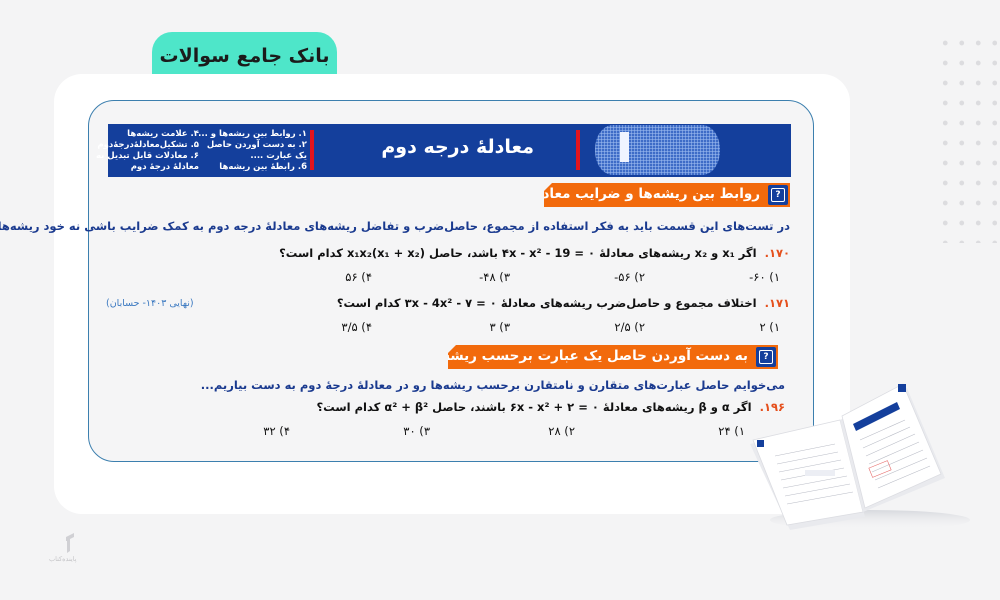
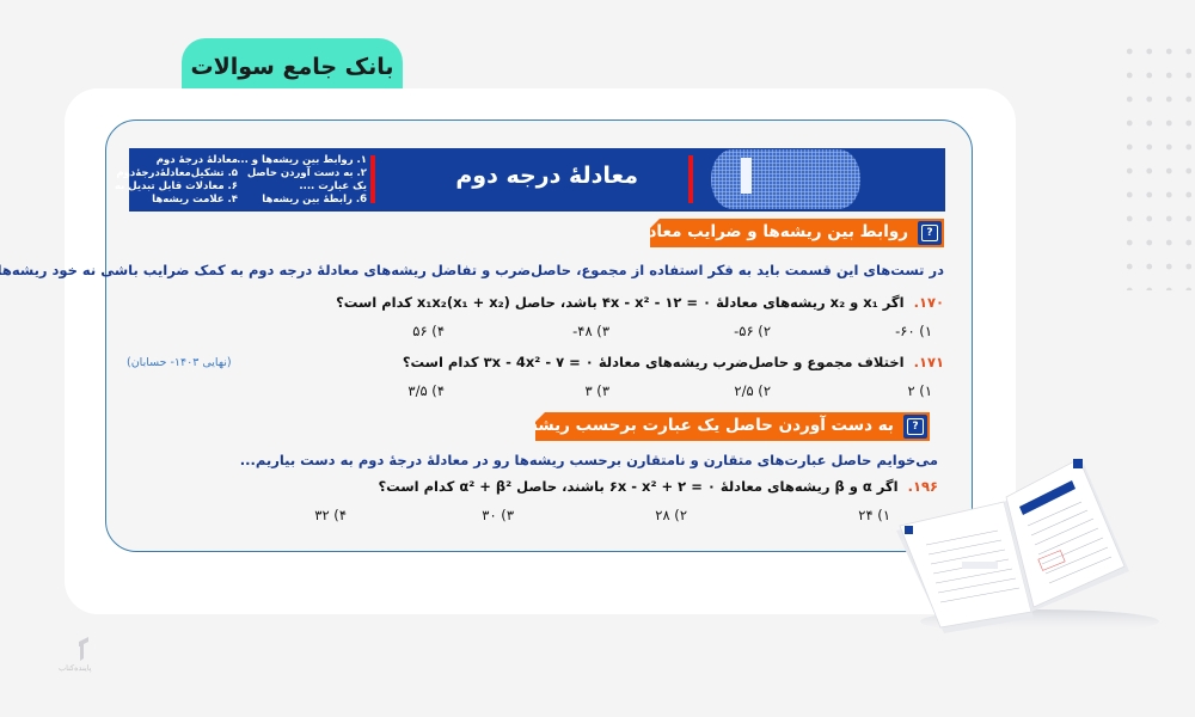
  بانک جامع سوالات
- ۴. علامت ریشه‌ها
+ معادلهٔ درجهٔ دوم
  ۵. تشکیل‌معادلهٔ‌درجهٔ‌دو
  ۶. معادلات قابل تبدیل
- معادلهٔ درجهٔ دوم
+ ۴. علامت ریشه‌ها
  ۱. روابط بین ریشه‌ها و ...
  ۲. به دست آوردن حاصل
  یک عبارت ....
  6. رابطهٔ بین ریشه‌ها
  معادلهٔ درجه دوم
  ?
  روابط بین ریشه‌ها و ضرایب معاد
  در تست‌های این قسمت باید به فکر استفاده از مجموع، حاصل‌ضرب و تفاضل ریشه‌های معادلهٔ درجه دوم به کمک ضرایب باشی نه خود ریشه‌ه
- ۱۷۰.اگر x₁ و x₂ ریشه‌های معادلهٔ ۰ = 19 - ۴x - x² باشد، حاصل (x₁ + x₂)x₁x₂ کدام است؟
+ ۱۷۰.اگر x₁ و x₂ ریشه‌های معادلهٔ ۰ = ۱۲ - ۴x - x² باشد، حاصل (x₁ + x₂)x₁x₂ کدام است؟
  ۱) ۶۰-
  ۲) ۵۶-
  ۳) ۴۸-
  ۴) ۵۶
  ۱۷۱.اختلاف مجموع و حاصل‌ضرب ریشه‌های معادلهٔ ۰ = ۷ - ۳x - 4x² کدام است؟
  (نهایی ۱۴۰۳- حسابان)
  ۱) ۲
  ۲) ۲/۵
  ۳) ۳
  ۴) ۳/۵
  ?
  به دست آوردن حاصل یک عبارت برحسب ریش
  می‌خوایم حاصل عبارت‌های متقارن و نامتقارن برحسب ریشه‌ها رو در معادلهٔ درجهٔ دوم به دست بیاریم...
  ۱۹۶.اگر α و β ریشه‌های معادلهٔ ۰ = ۲ + ۶x - x² باشند، حاصل α² + β² کدام است؟
  ۱) ۲۴
  ۲) ۲۸
  ۳) ۳۰
  ۴) ۳۲
  پاینده‌کتاب
